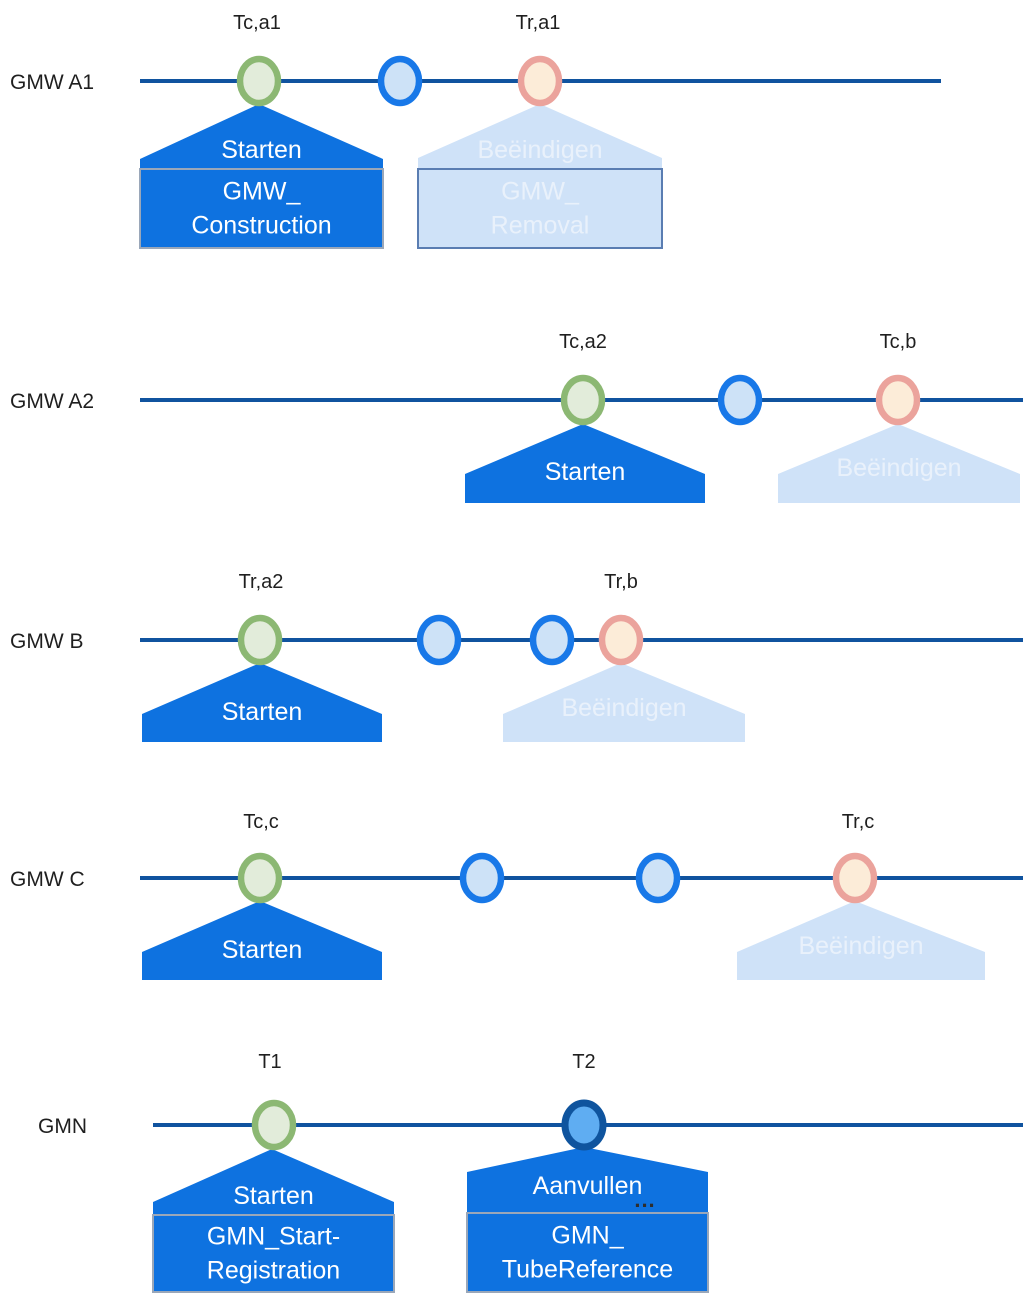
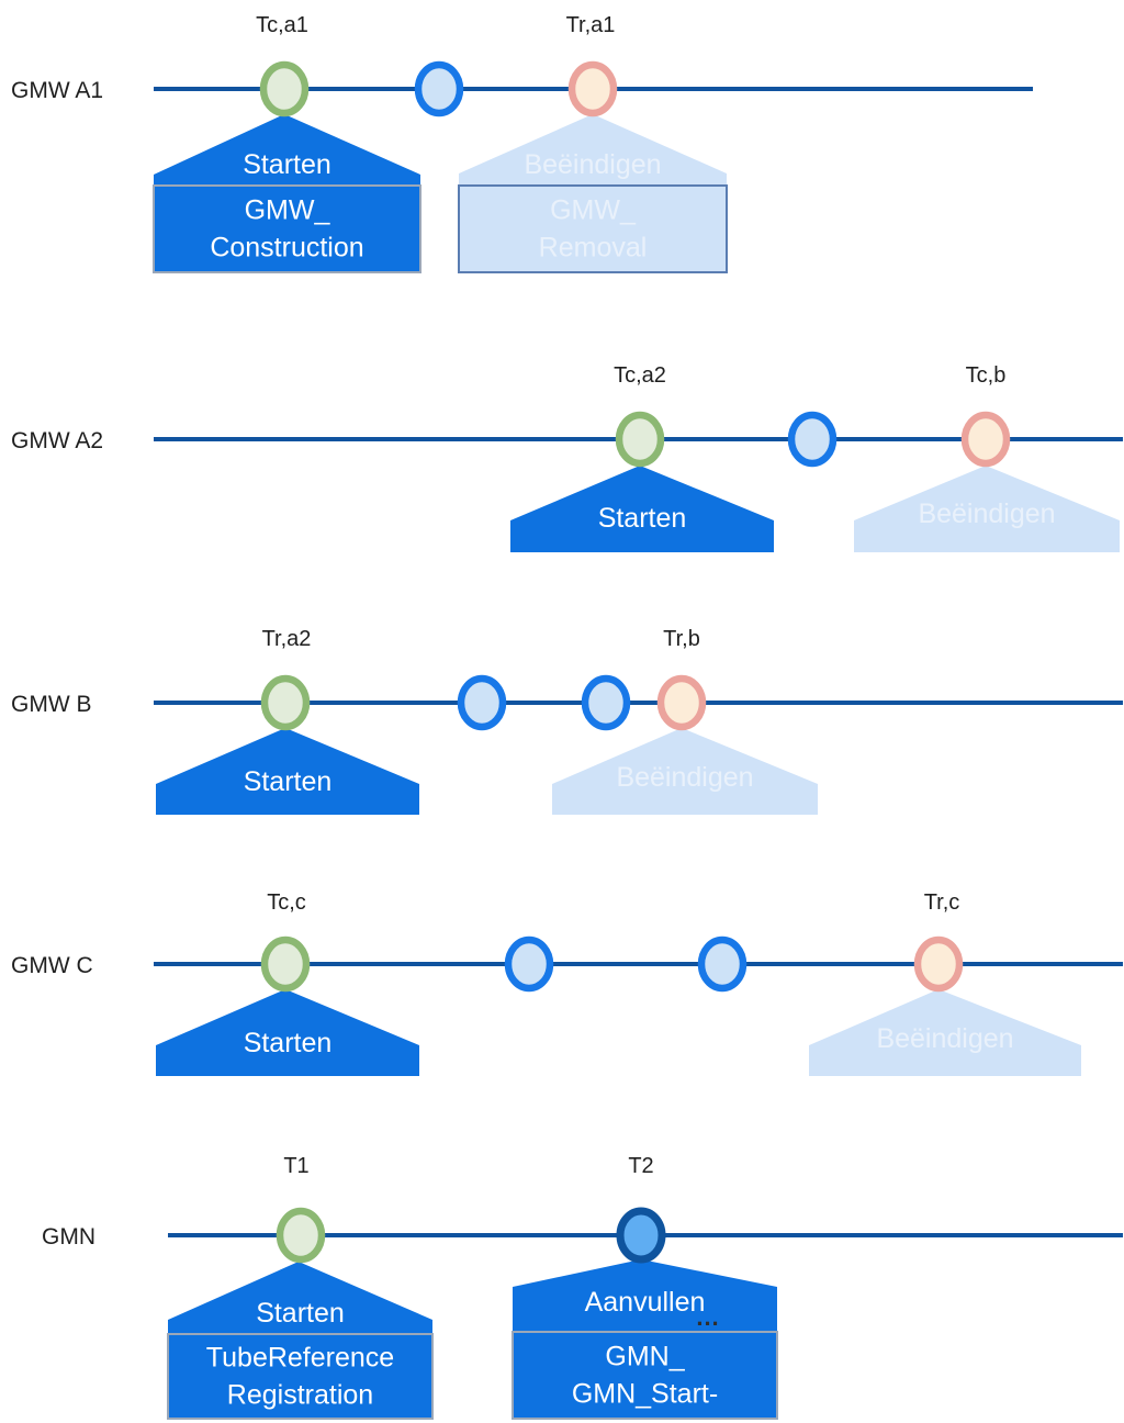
  Starten
  GMW_
  Construction
  Beëindigen
  GMW_
  Removal
  Tc,a1
  Tr,a1
  GMW A1
  Starten
  Beëindigen
  Tc,a2
  Tc,b
  GMW A2
  Starten
  Beëindigen
  Tr,a2
  Tr,b
  GMW B
  Starten
  Beëindigen
  Tc,c
  Tr,c
  GMW C
  Starten
- GMN_Start-
+ TubeReference
  Registration
  Aanvullen
  ...
  GMN_
- TubeReference
+ GMN_Start-
  T1
  T2
  GMN
